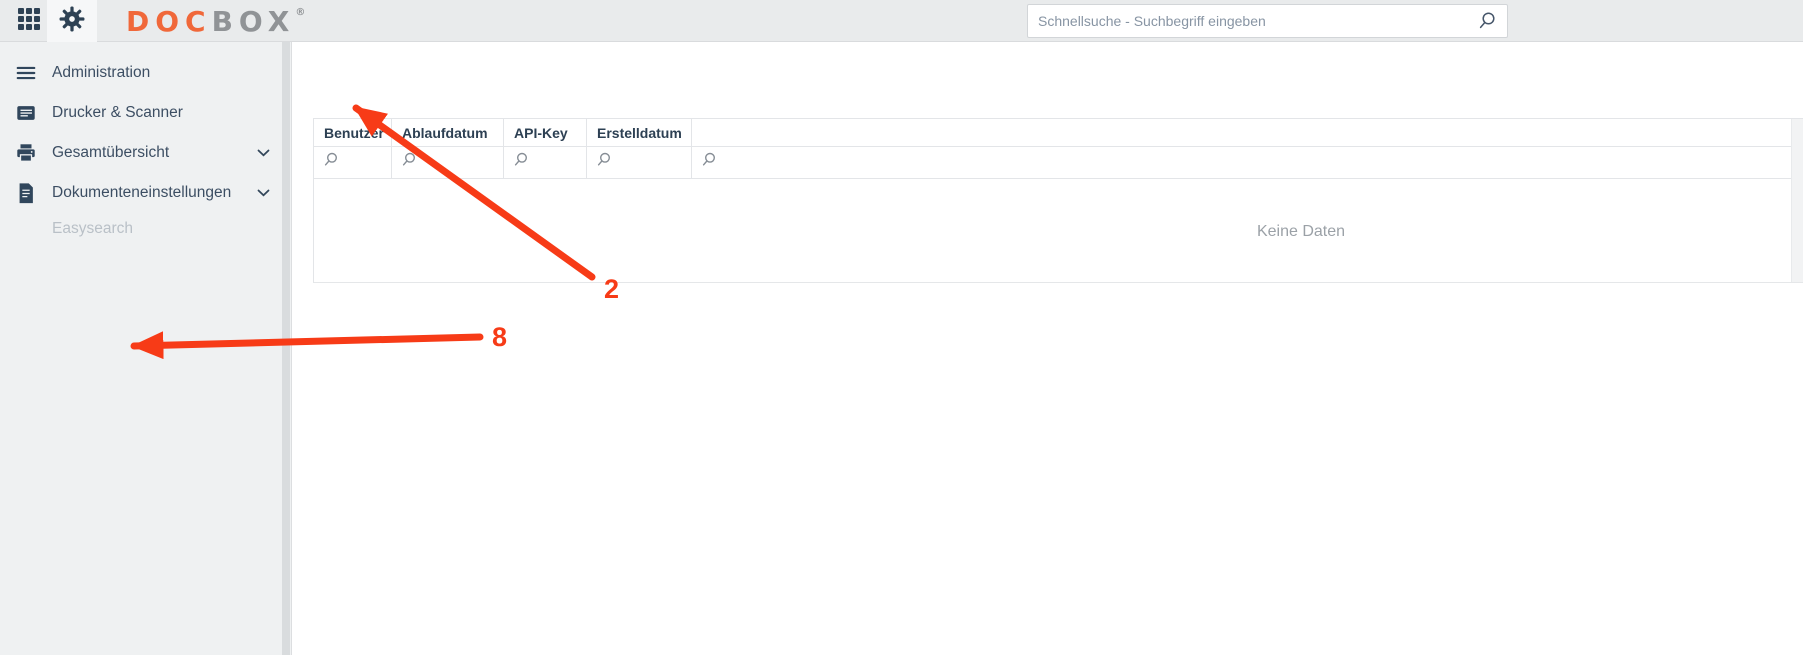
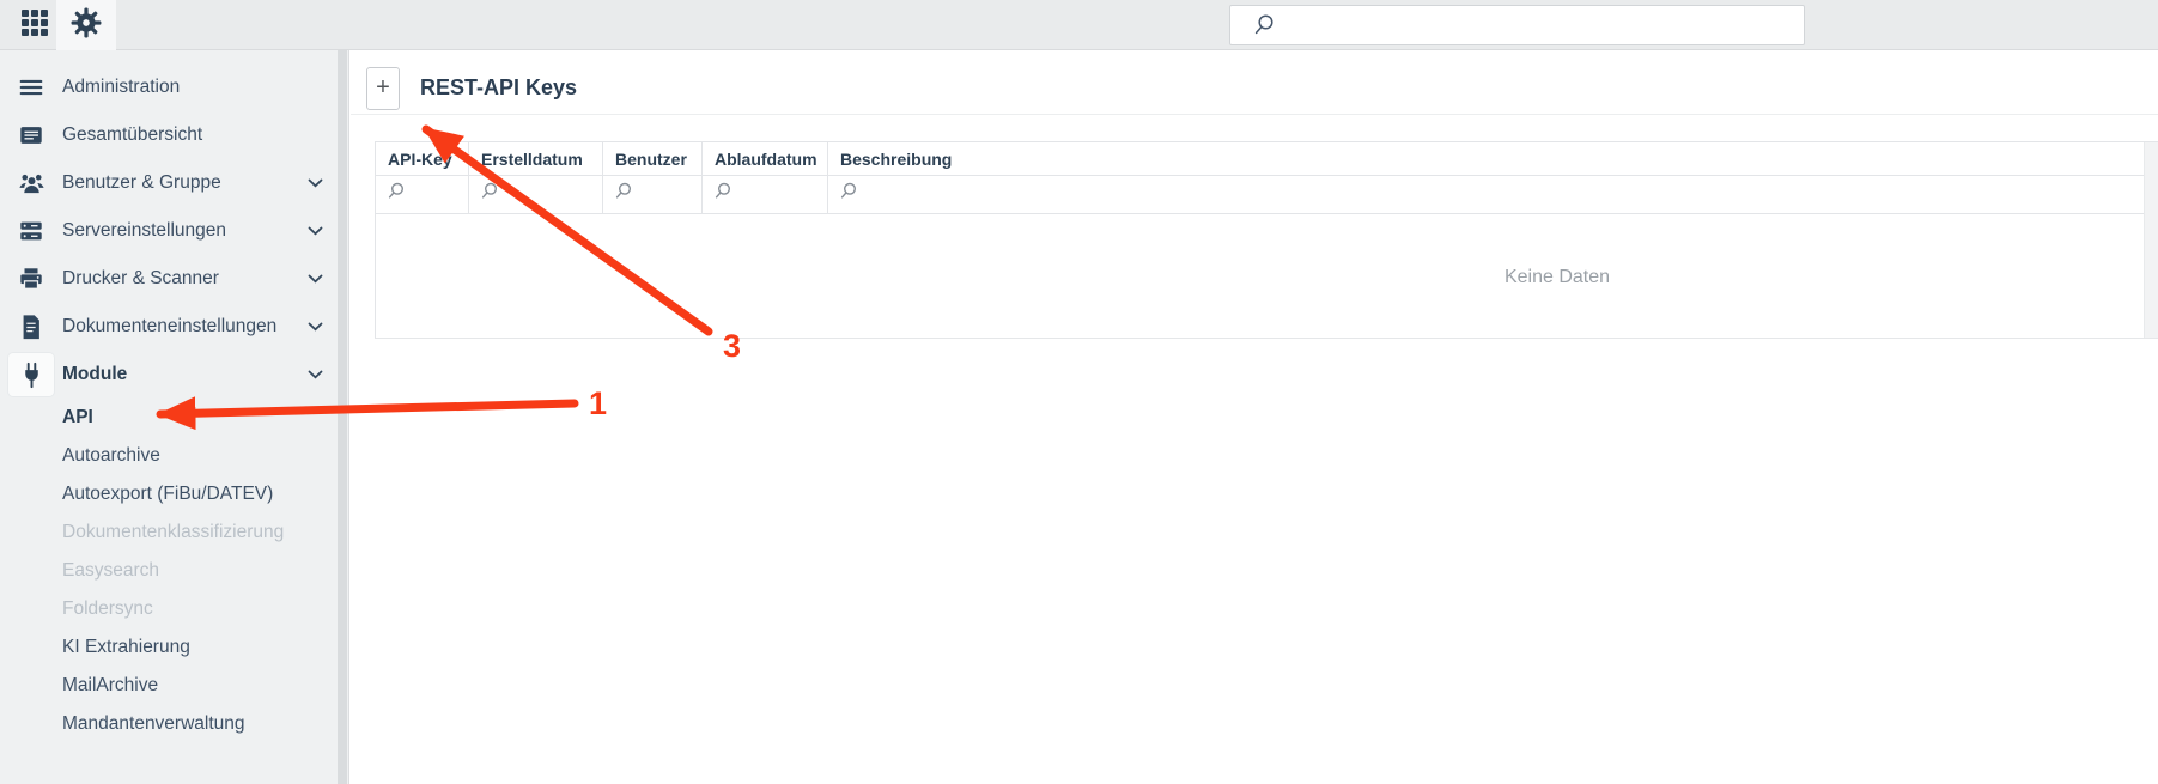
- DOC
- BOX
- ®
- Schnellsuche - Suchbegriff eingeben
  Administration
- Drucker & Scanner
+ Gesamtübersicht
+ Benutzer & Gruppe
+ Servereinstellungen
- Gesamtübersicht
+ Drucker & Scanner
  Dokumenteneinstellungen
+ Module
+ API
+ Autoarchive
+ Autoexport (FiBu/DATEV)
+ Dokumentenklassifizierung
  Easysearch
+ Foldersync
+ KI Extrahierung
+ MailArchive
+ Mandantenverwaltung
+ +
+ REST-API Keys
- Benutzer
+ API-Key
- Ablaufdatum
+ Erstelldatum
- API-Key
+ Benutzer
- Erstelldatum
+ Ablaufdatum
+ Beschreibung
  Keine Daten
- 8
+ 1
- 2
+ 3
